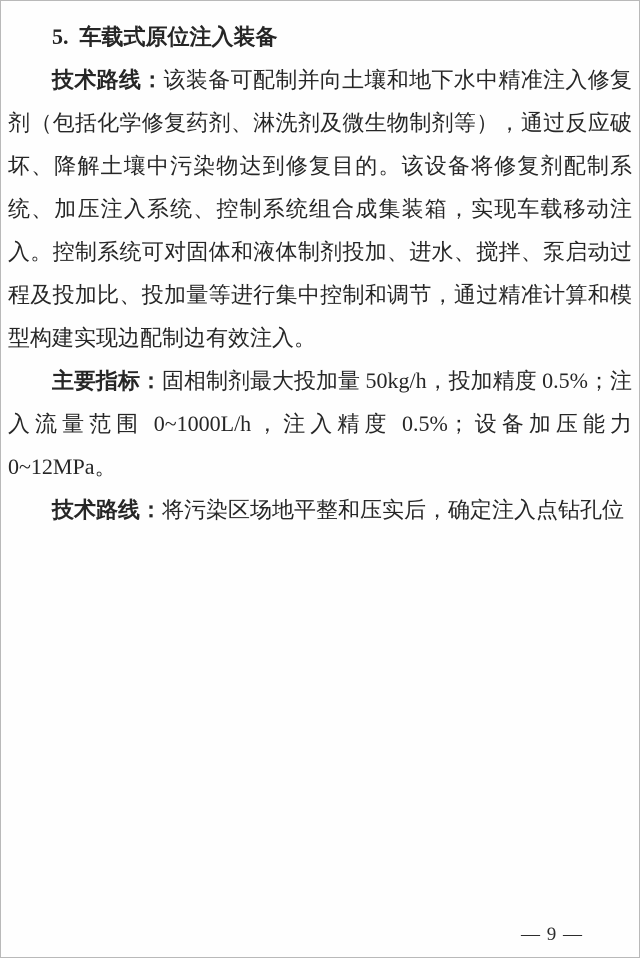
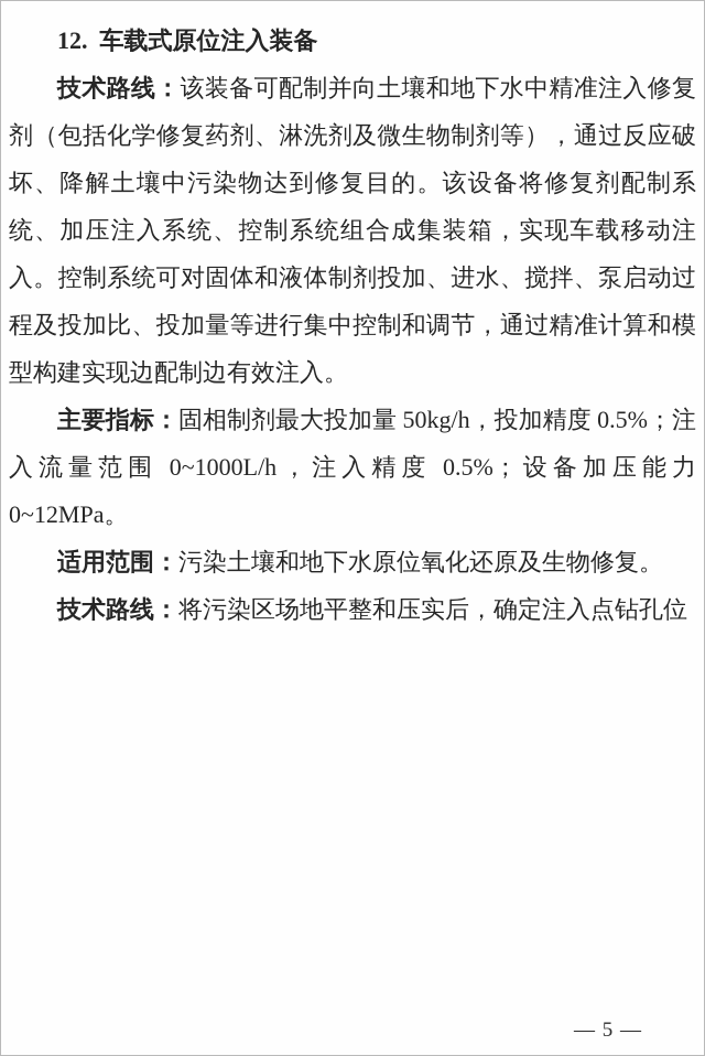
- 5. 车载式原位注入装备
+ 12. 车载式原位注入装备
  技术路线：该装备可配制并向土壤和地下水中精准注入修复剂（包括化学修复药剂、淋洗剂及微生物制剂等），通过反应破坏、降解土壤中污染物达到修复目的。该设备将修复剂配制系统、加压注入系统、控制系统组合成集装箱，实现车载移动注入。控制系统可对固体和液体制剂投加、进水、搅拌、泵启动过程及投加比、投加量等进行集中控制和调节，通过精准计算和模型构建实现边配制边有效注入。
  主要指标：固相制剂最大投加量 50kg/h，投加精度 0.5%；注入流量范围 0~1000L/h，注入精度 0.5%；设备加压能力 0~12MPa。
+ 适用范围：污染土壤和地下水原位氧化还原及生物修复。
  技术路线：将污染区场地平整和压实后，确定注入点钻孔位
- — 9 —
+ — 5 —
